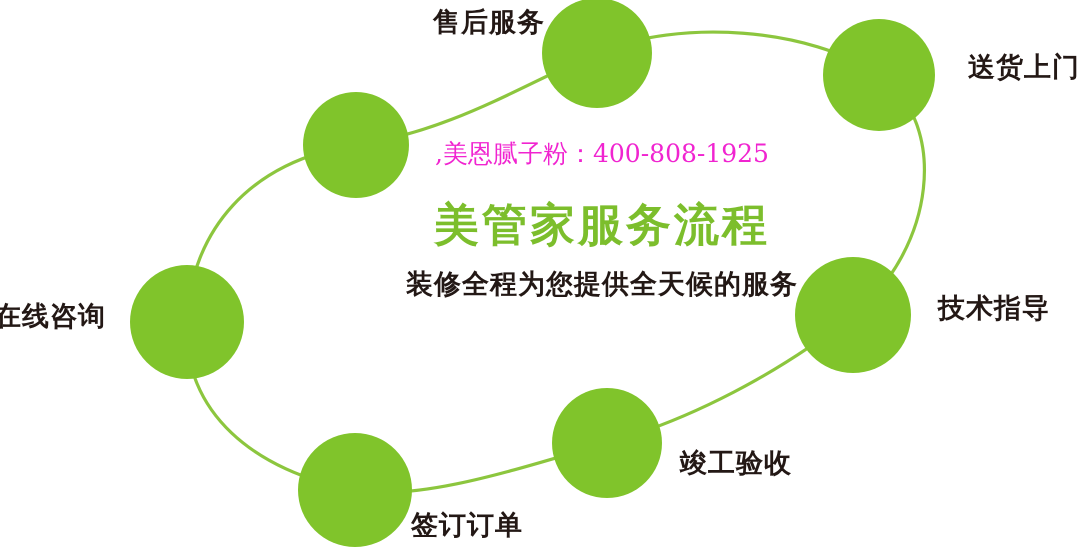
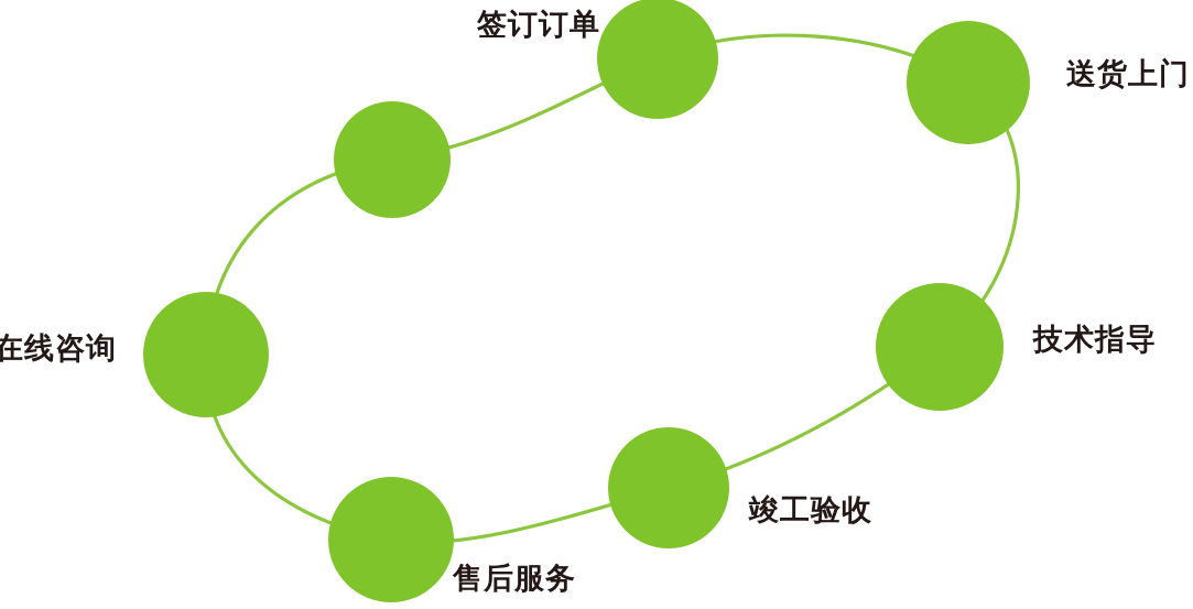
  在线咨询
- 售后服务
+ 签订订单
  送货上门
  技术指导
  竣工验收
- 签订订单
+ 售后服务
- ,美恩腻子粉：400-808-1925
- 美管家服务流程
- 装修全程为您提供全天候的服务
